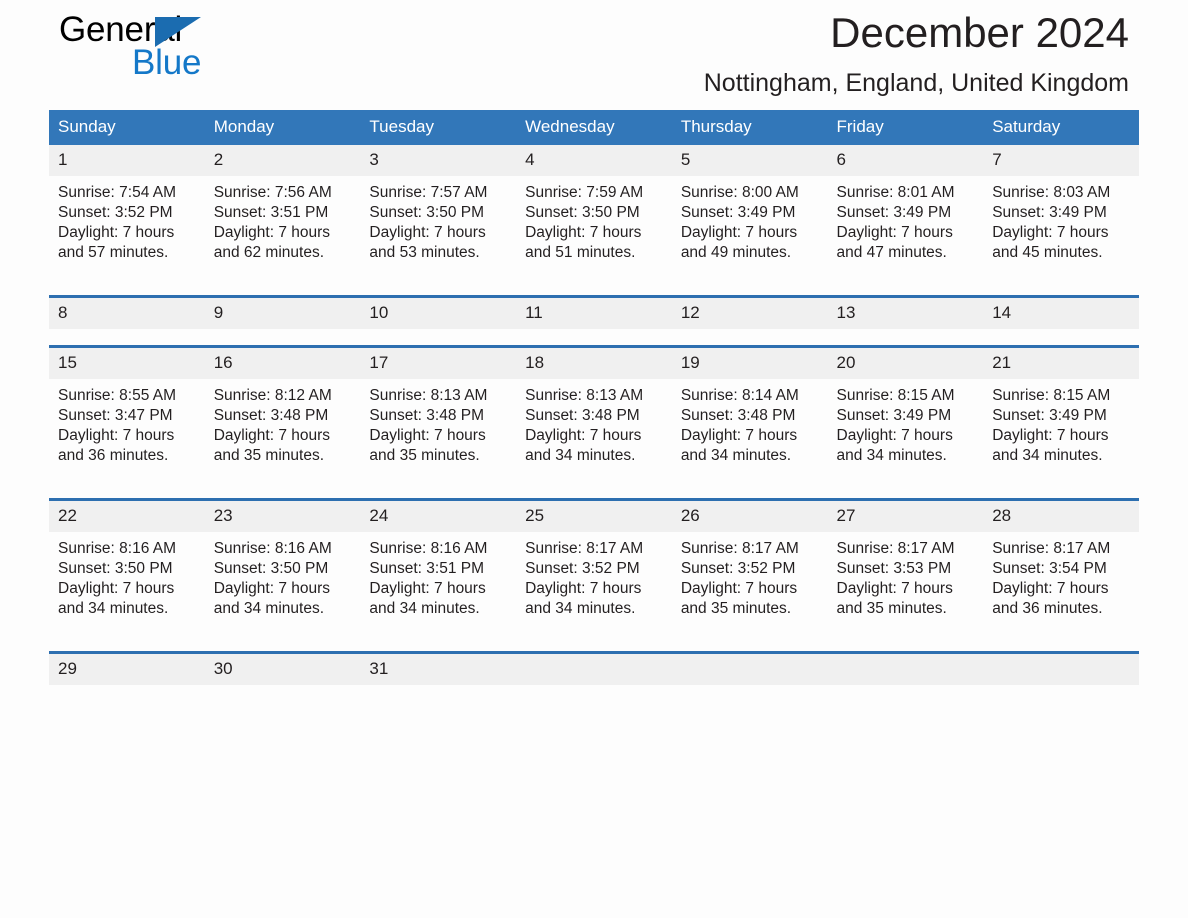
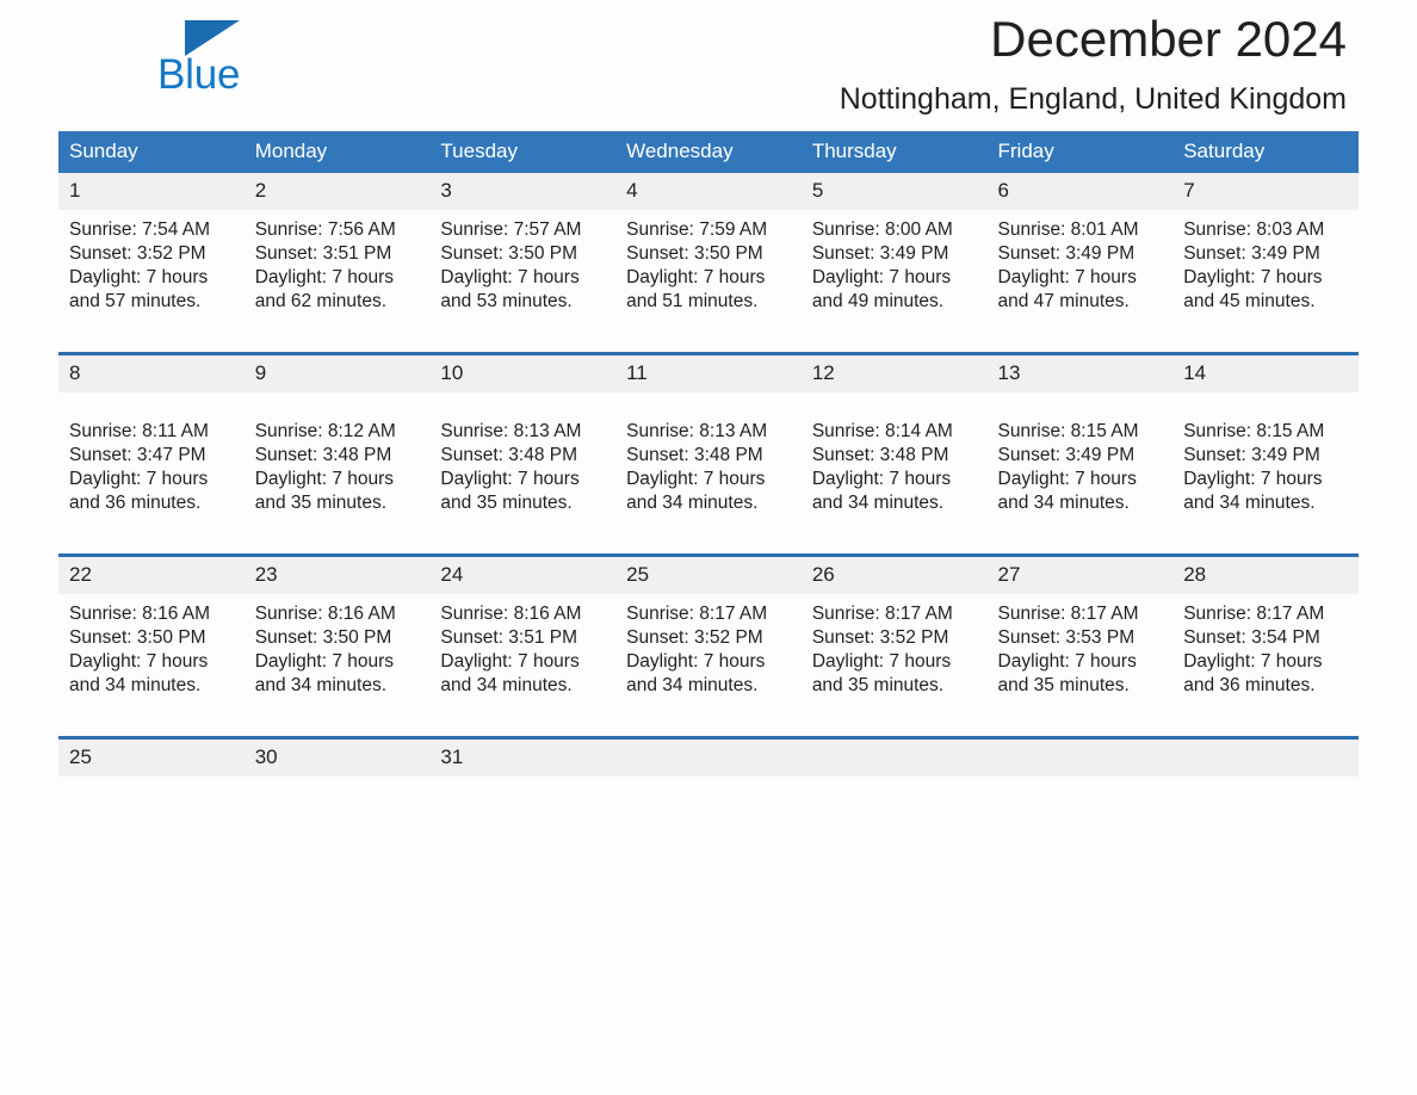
- General
  Blue
  December 2024
  Nottingham, England, United Kingdom
  Sunday	Monday	Tuesday	Wednesday	Thursday	Friday	Saturday
  1	2	3	4	5	6	7
  Sunrise: 7:54 AM Sunset: 3:52 PM Daylight: 7 hours and 57 minutes.	Sunrise: 7:56 AM Sunset: 3:51 PM Daylight: 7 hours and 62 minutes.	Sunrise: 7:57 AM Sunset: 3:50 PM Daylight: 7 hours and 53 minutes.	Sunrise: 7:59 AM Sunset: 3:50 PM Daylight: 7 hours and 51 minutes.	Sunrise: 8:00 AM Sunset: 3:49 PM Daylight: 7 hours and 49 minutes.	Sunrise: 8:01 AM Sunset: 3:49 PM Daylight: 7 hours and 47 minutes.	Sunrise: 8:03 AM Sunset: 3:49 PM Daylight: 7 hours and 45 minutes.
  8	9	10	11	12	13	14
- 15	16	17	18	19	20	21
- Sunrise: 8:55 AM Sunset: 3:47 PM Daylight: 7 hours and 36 minutes.	Sunrise: 8:12 AM Sunset: 3:48 PM Daylight: 7 hours and 35 minutes.	Sunrise: 8:13 AM Sunset: 3:48 PM Daylight: 7 hours and 35 minutes.	Sunrise: 8:13 AM Sunset: 3:48 PM Daylight: 7 hours and 34 minutes.	Sunrise: 8:14 AM Sunset: 3:48 PM Daylight: 7 hours and 34 minutes.	Sunrise: 8:15 AM Sunset: 3:49 PM Daylight: 7 hours and 34 minutes.	Sunrise: 8:15 AM Sunset: 3:49 PM Daylight: 7 hours and 34 minutes.
+ Sunrise: 8:11 AM Sunset: 3:47 PM Daylight: 7 hours and 36 minutes.	Sunrise: 8:12 AM Sunset: 3:48 PM Daylight: 7 hours and 35 minutes.	Sunrise: 8:13 AM Sunset: 3:48 PM Daylight: 7 hours and 35 minutes.	Sunrise: 8:13 AM Sunset: 3:48 PM Daylight: 7 hours and 34 minutes.	Sunrise: 8:14 AM Sunset: 3:48 PM Daylight: 7 hours and 34 minutes.	Sunrise: 8:15 AM Sunset: 3:49 PM Daylight: 7 hours and 34 minutes.	Sunrise: 8:15 AM Sunset: 3:49 PM Daylight: 7 hours and 34 minutes.
  22	23	24	25	26	27	28
  Sunrise: 8:16 AM Sunset: 3:50 PM Daylight: 7 hours and 34 minutes.	Sunrise: 8:16 AM Sunset: 3:50 PM Daylight: 7 hours and 34 minutes.	Sunrise: 8:16 AM Sunset: 3:51 PM Daylight: 7 hours and 34 minutes.	Sunrise: 8:17 AM Sunset: 3:52 PM Daylight: 7 hours and 34 minutes.	Sunrise: 8:17 AM Sunset: 3:52 PM Daylight: 7 hours and 35 minutes.	Sunrise: 8:17 AM Sunset: 3:53 PM Daylight: 7 hours and 35 minutes.	Sunrise: 8:17 AM Sunset: 3:54 PM Daylight: 7 hours and 36 minutes.
- 29	30	31
+ 25	30	31
